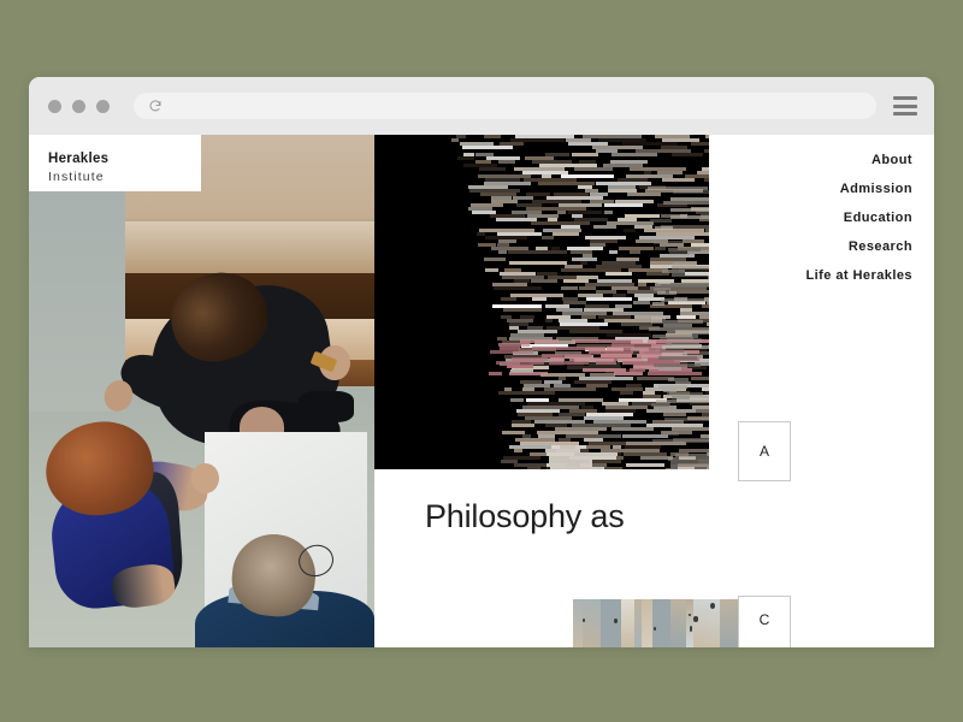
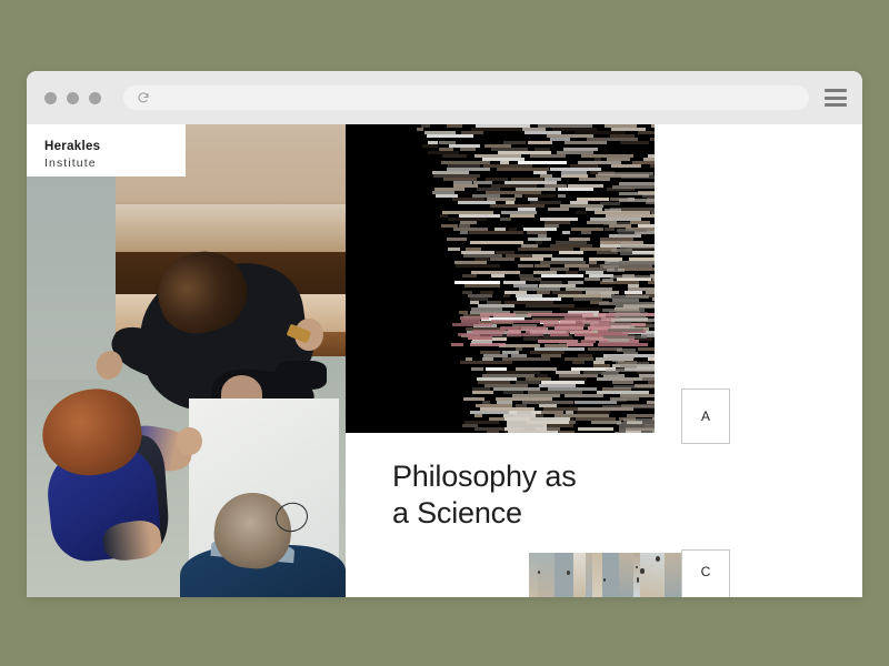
- About
- Admission
- Education
- Research
- Life at Herakles
  Herakles
  Institute
  Philosophy as
+ a Science
  A
  C
